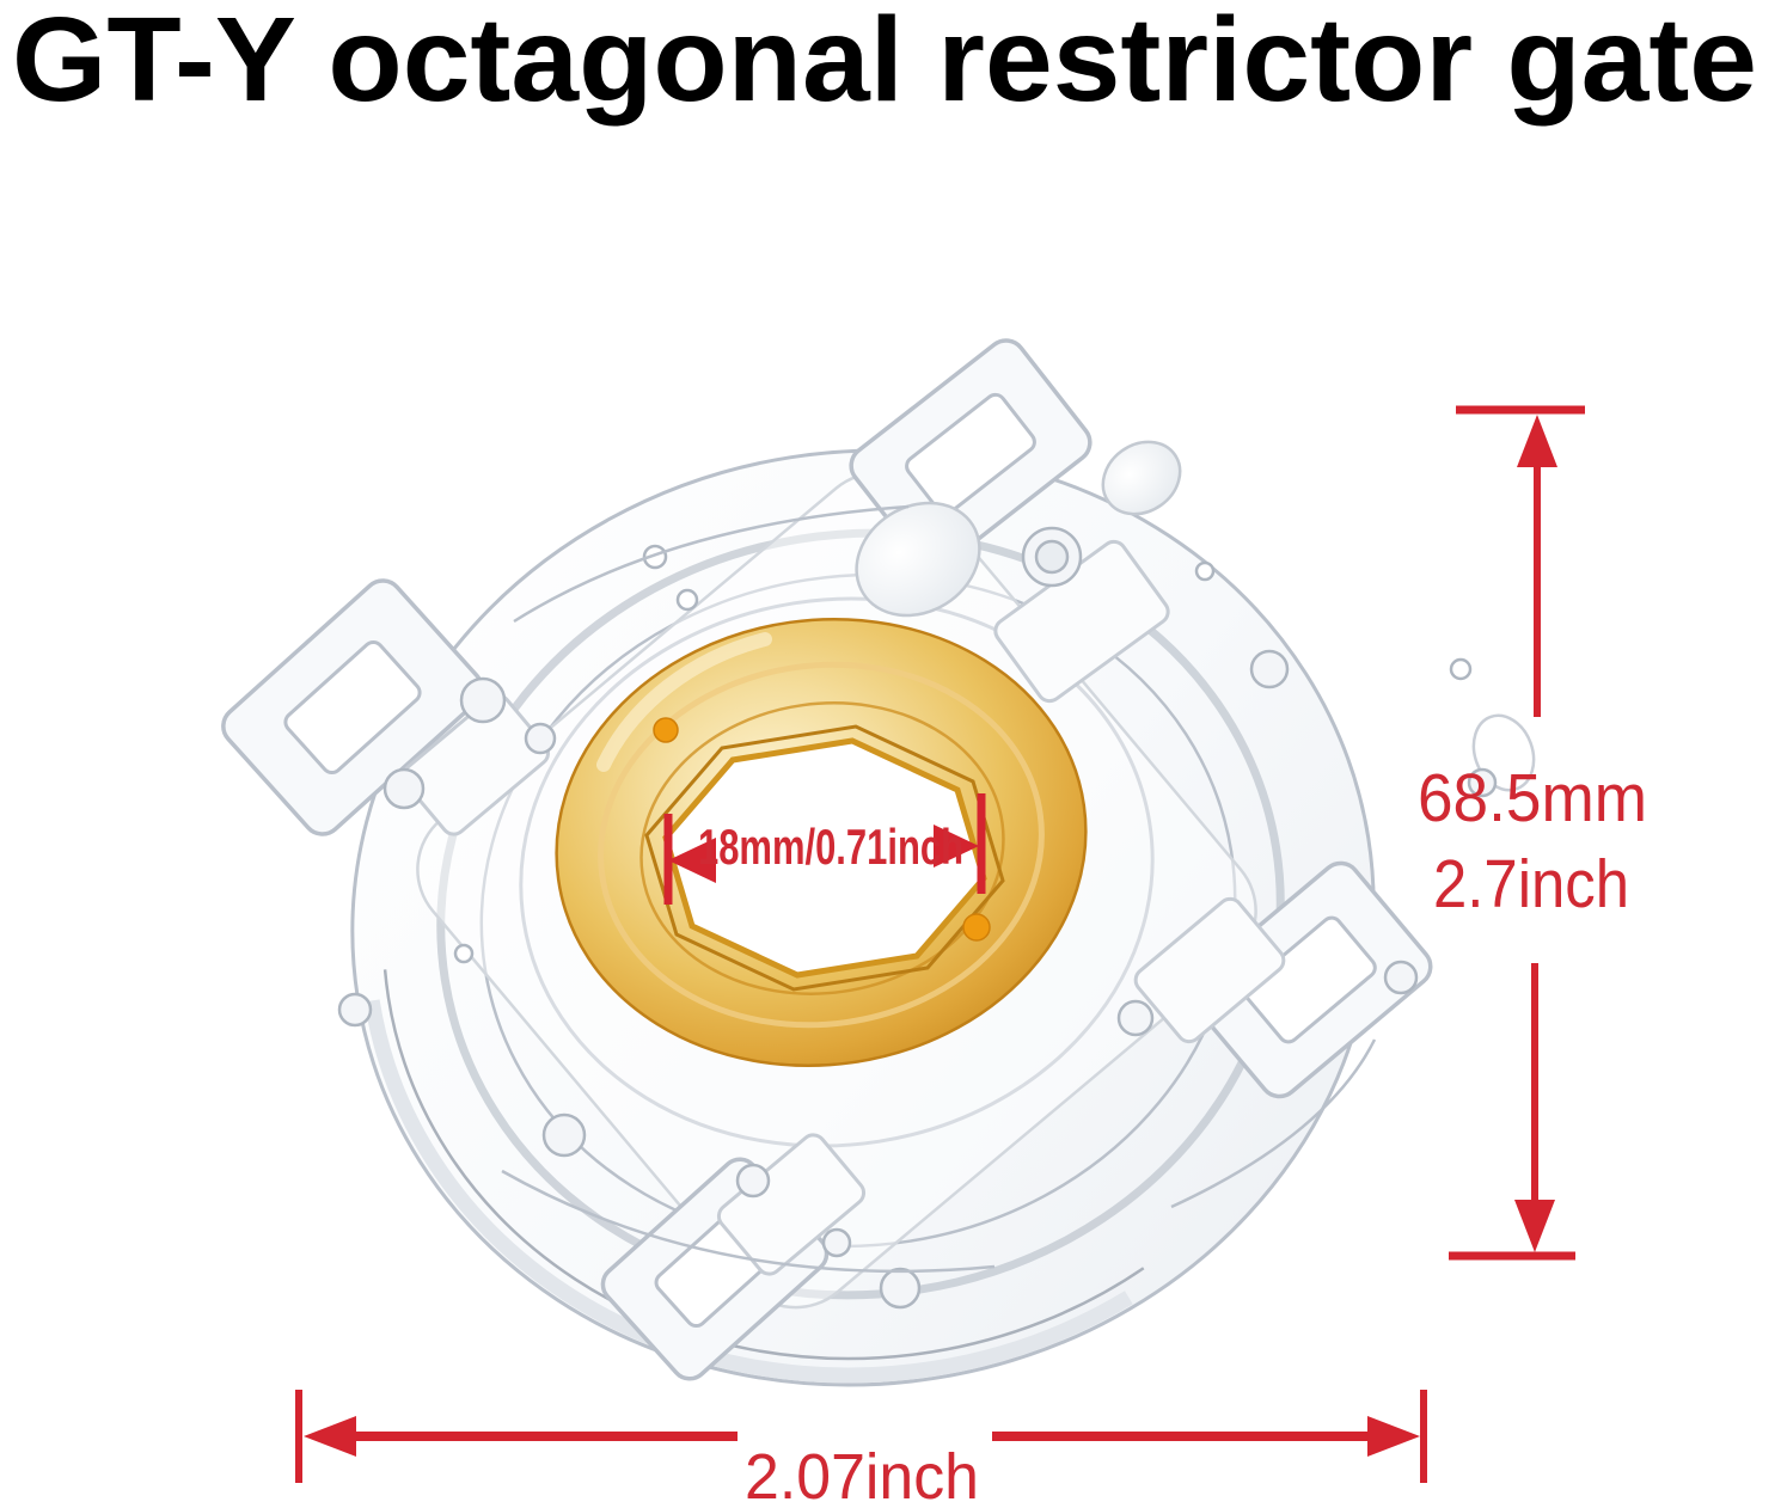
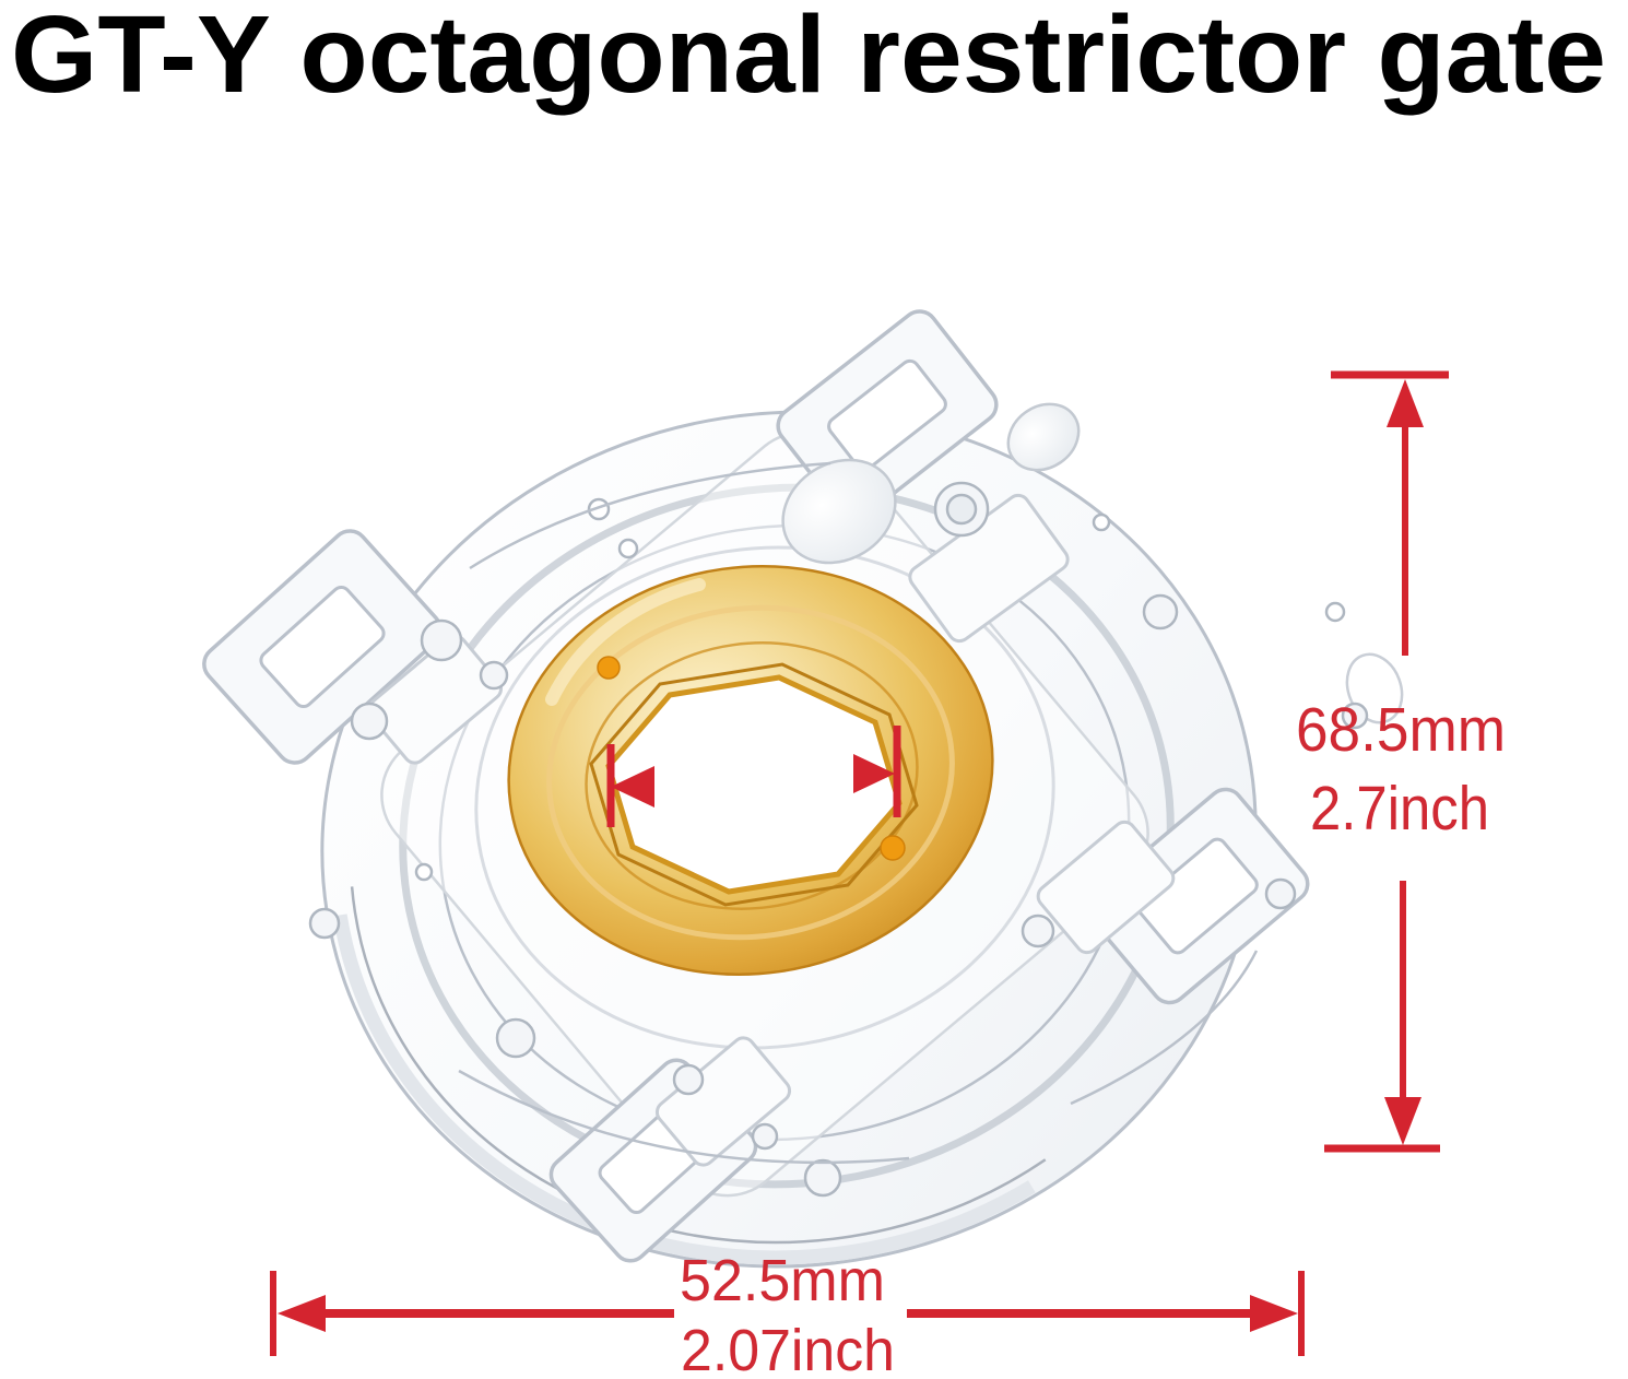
  GT-Y octagonal restrictor gate
- 18mm/0.71inch
  68.5mm
  2.7inch
+ 52.5mm
  2.07inch
